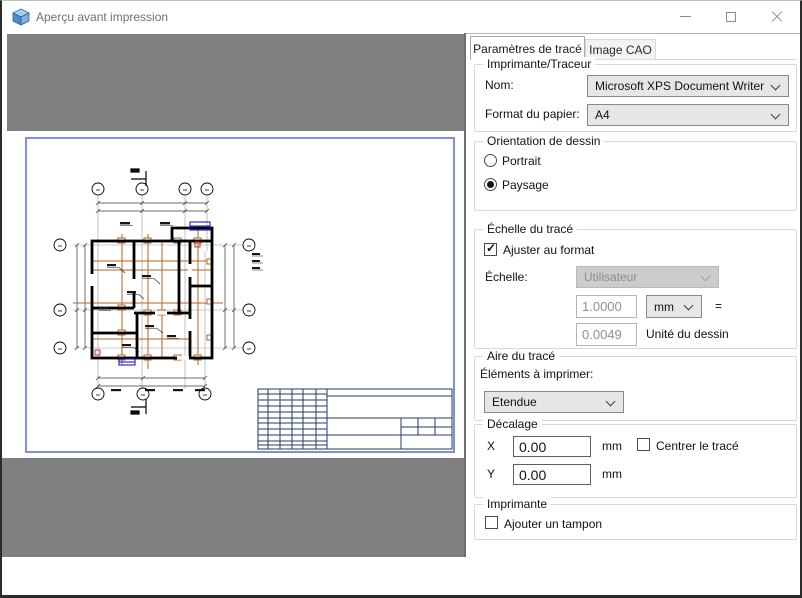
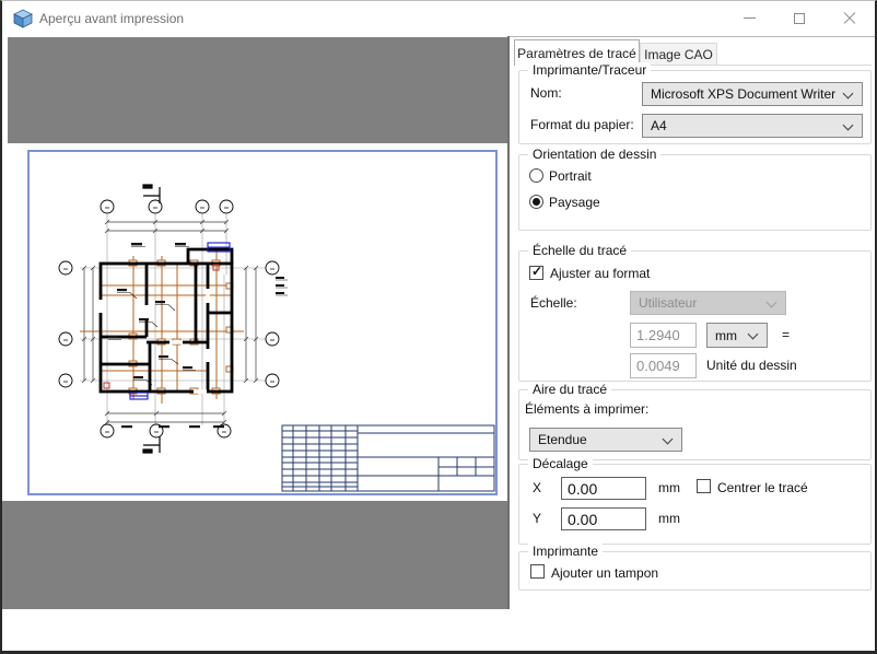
  Aperçu avant impression
  Paramètres de tracé
  Image CAO
  Imprimante/Traceur
  Nom:
  Microsoft XPS Document Writer
  Format du papier:
  A4
  Orientation de dessin
  Portrait
  Paysage
  Échelle du tracé
  Ajuster au format
  Échelle:
  Utilisateur
- 1.0000
+ 1.2940
  mm
  =
  0.0049
  Unité du dessin
  Aire du tracé
  Éléments à imprimer:
  Etendue
  Décalage
  X
  0.00
  mm
  Centrer le tracé
  Y
  0.00
  mm
  Imprimante
  Ajouter un tampon
